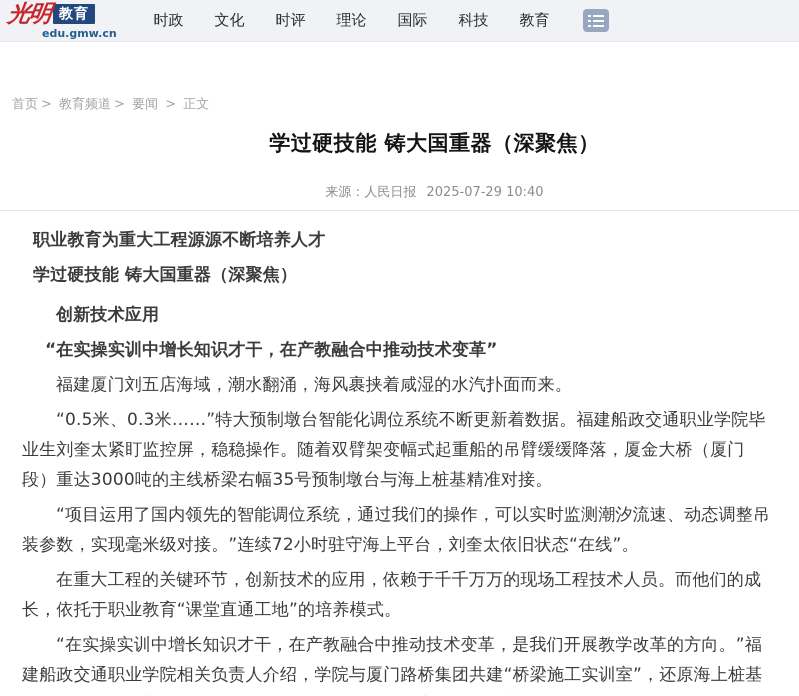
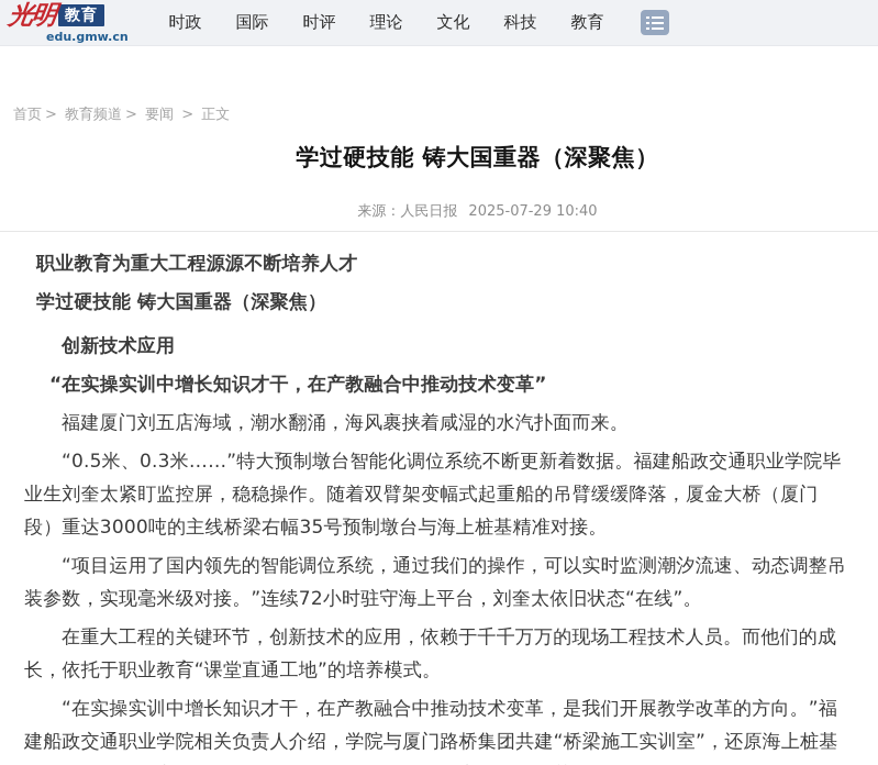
  教育
  edu.gmw.cn
  时政
- 文化
+ 国际
  时评
  理论
- 国际
+ 文化
  科技
  教育
  首页 > 教育频道 > 要闻 > 正文
  学过硬技能 铸大国重器（深聚焦）
  来源：人民日报 2025-07-29 10:40
  职业教育为重大工程源源不断培养人才
  学过硬技能 铸大国重器（深聚焦）
  创新技术应用
  “在实操实训中增长知识才干，在产教融合中推动技术变革”
  福建厦门刘五店海域，潮水翻涌，海风裹挟着咸湿的水汽扑面而来。
  “0.5米、0.3米……”特大预制墩台智能化调位系统不断更新着数据。福建船政交通职业学院毕业生刘奎太紧盯监控屏，稳稳操作。随着双臂架变幅式起重船的吊臂缓缓降落，厦金大桥（厦门段）重达3000吨的主线桥梁右幅35号预制墩台与海上桩基精准对接。
  “项目运用了国内领先的智能调位系统，通过我们的操作，可以实时监测潮汐流速、动态调整吊装参数，实现毫米级对接。”连续72小时驻守海上平台，刘奎太依旧状态“在线”。
  在重大工程的关键环节，创新技术的应用，依赖于千千万万的现场工程技术人员。而他们的成长，依托于职业教育“课堂直通工地”的培养模式。
  “在实操实训中增长知识才干，在产教融合中推动技术变革，是我们开展教学改革的方向。”福建船政交通职业学院相关负责人介绍，学院与厦门路桥集团共建“桥梁施工实训室”，还原海上桩基
